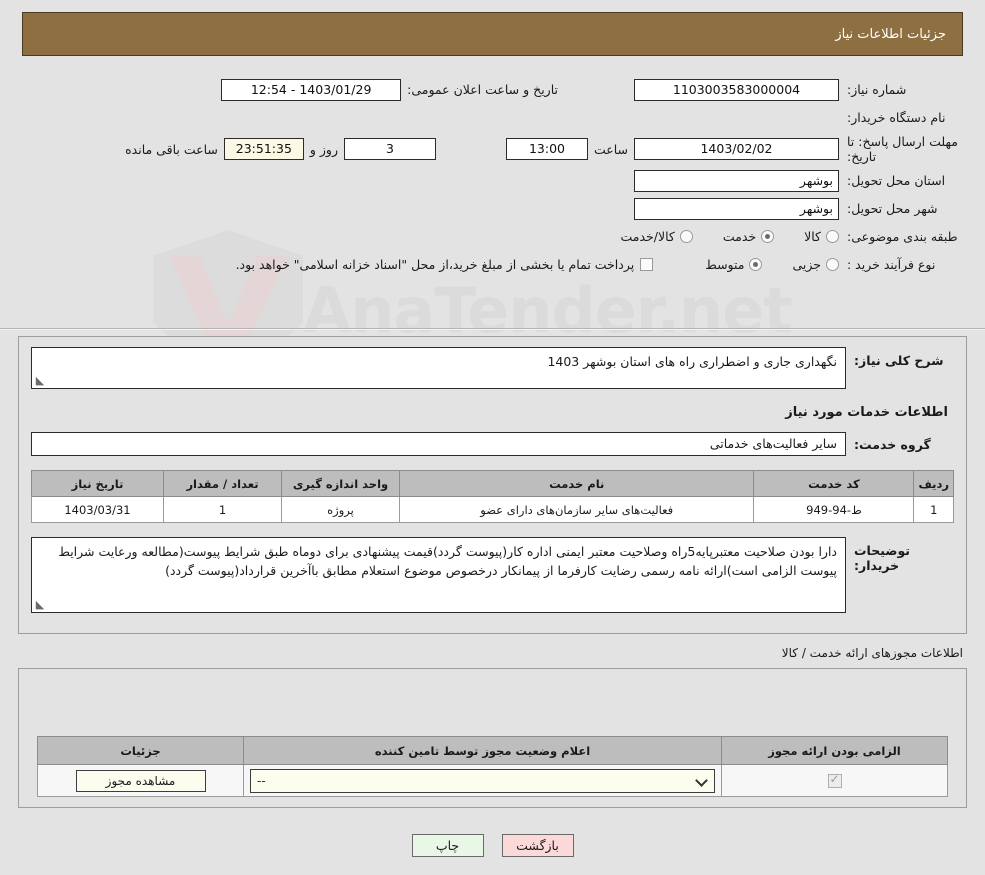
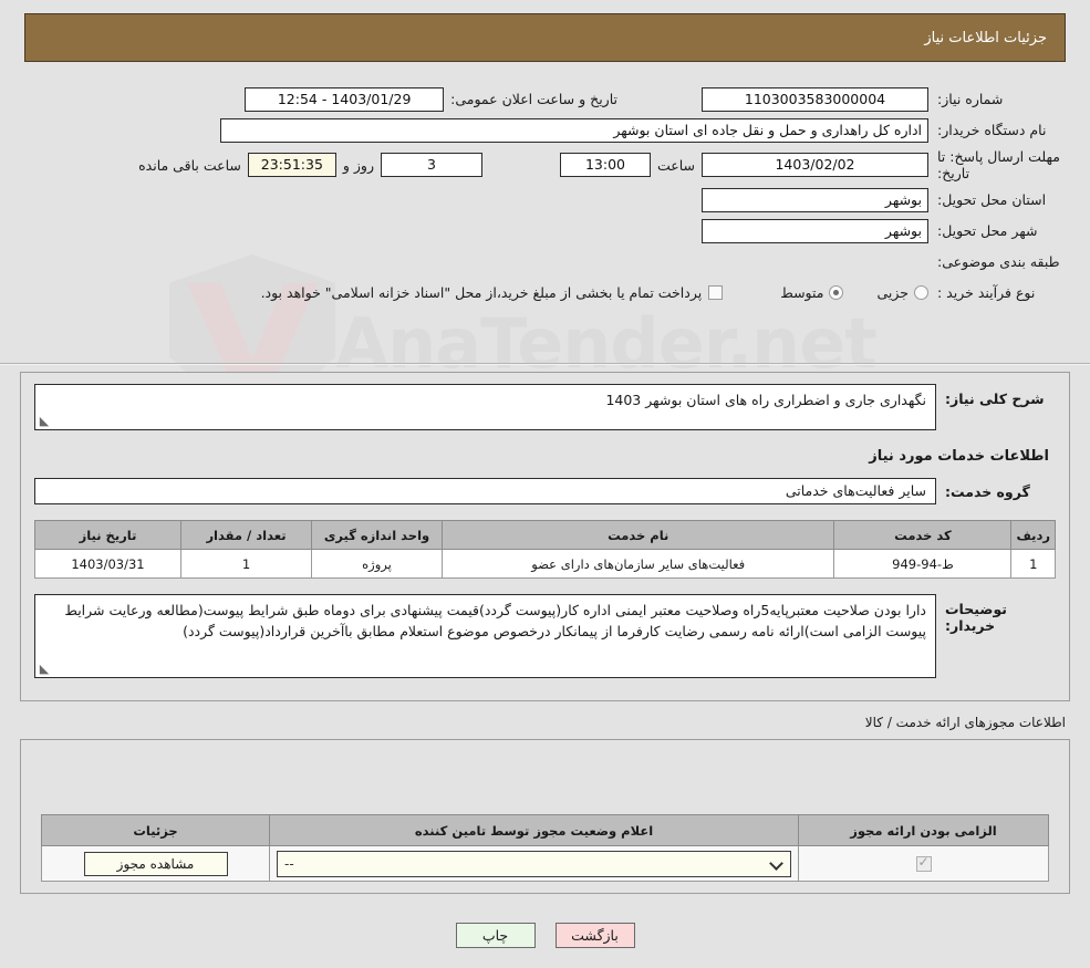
  AnaTender.net
  جزئیات اطلاعات نیاز
  شماره نیاز:
  1103003583000004
  تاریخ و ساعت اعلان عمومی:
  1403/01/29 - 12:54
  نام دستگاه خریدار:
+ اداره کل راهداری و حمل و نقل جاده ای استان بوشهر
  مهلت ارسال پاسخ: تا تاریخ:
  1403/02/02
  ساعت
  13:00
  3
  روز و
  23:51:35
  ساعت باقی مانده
  استان محل تحویل:
  بوشهر
  شهر محل تحویل:
  بوشهر
  طبقه بندی موضوعی:
- کالا
- خدمت
- کالا/خدمت
  نوع فرآیند خرید :
  جزیی
  متوسط
  پرداخت تمام یا بخشی از مبلغ خرید،از محل "اسناد خزانه اسلامی" خواهد بود.
  شرح کلی نیاز:
  نگهداری جاری و اضطراری راه های استان بوشهر 1403
  اطلاعات خدمات مورد نیاز
  گروه خدمت:
  سایر فعالیت‌های خدماتی
  ردیف	کد خدمت	نام خدمت	واحد اندازه گیری	تعداد / مقدار	تاریخ نیاز
  1	ط-94-949	فعالیت‌های سایر سازمان‌های دارای عضو	پروژه	1	1403/03/31
  توضیحات خریدار:
  دارا بودن صلاحیت معتبرپایه5راه وصلاحیت معتبر ایمنی اداره کار(پیوست گردد)قیمت پیشنهادی برای دوماه طبق شرایط پیوست(مطالعه ورعایت شرایط پیوست الزامی است)ارائه نامه رسمی رضایت کارفرما از پیمانکار درخصوص موضوع استعلام مطابق باآخرین قرارداد(پیوست گردد)
  اطلاعات مجوزهای ارائه خدمت / کالا
  الزامی بودن ارائه مجوز	اعلام وضعیت مجوز توسط تامین کننده	جزئیات
  	--	مشاهده مجوز
  بازگشت
  چاپ
